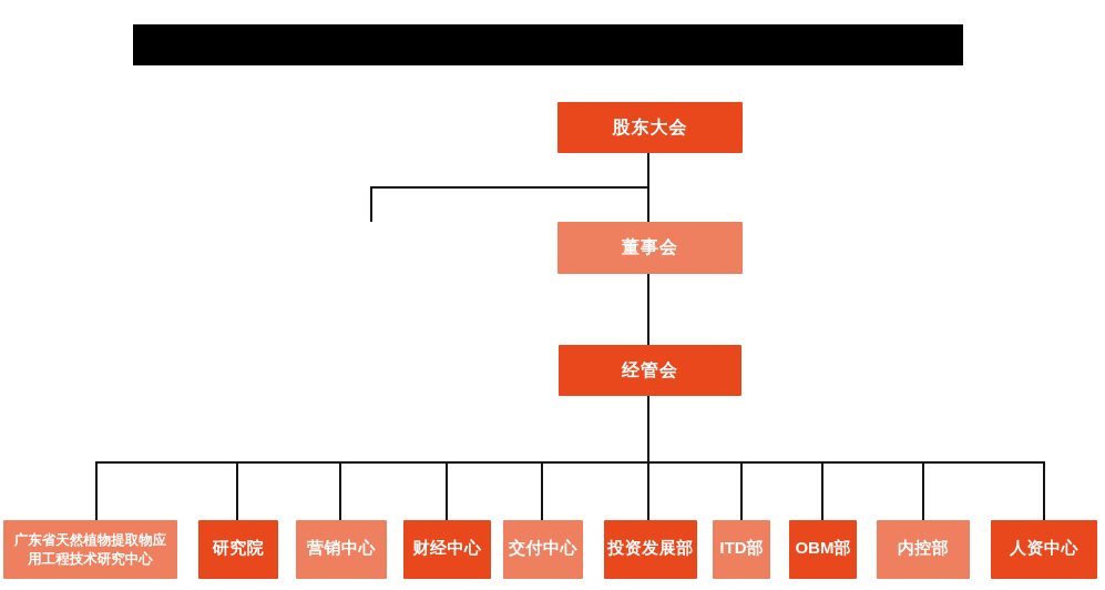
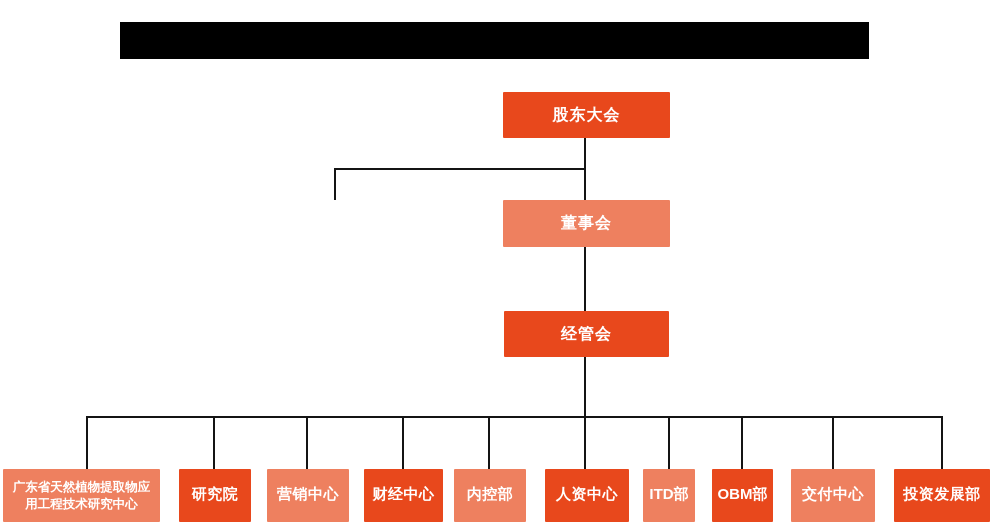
  股东大会
  董事会
  经管会
  广东省天然植物提取物应用工程技术研究中心
  研究院
  营销中心
  财经中心
- 交付中心
+ 内控部
- 投资发展部
+ 人资中心
  ITD部
  OBM部
- 内控部
+ 交付中心
- 人资中心
+ 投资发展部
